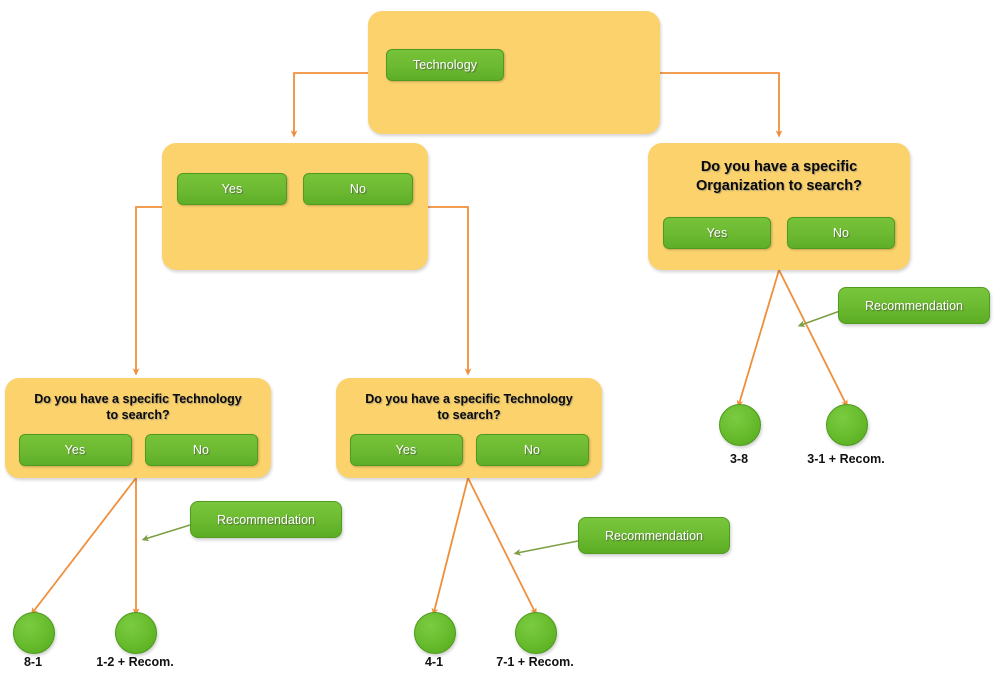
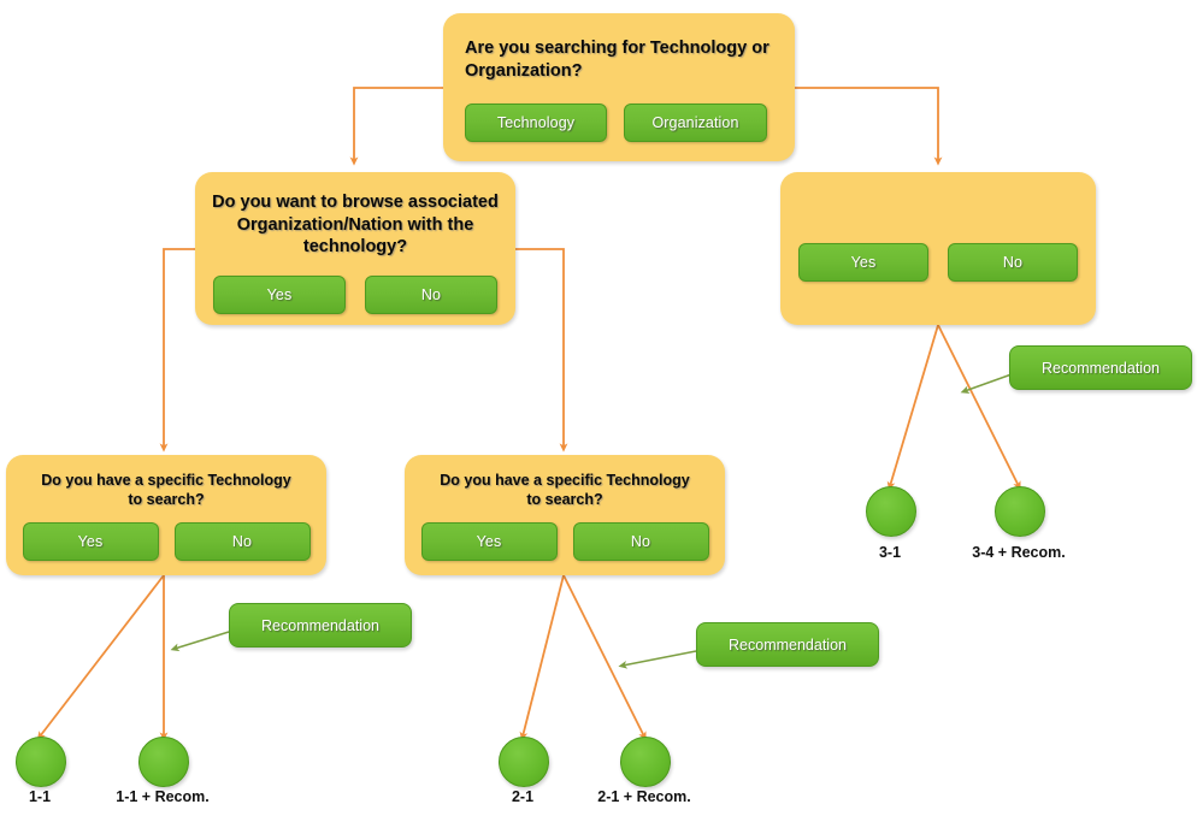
+ Are you searching for Technology or Organization?
  Technology
+ Organization
+ Do you want to browse associated Organization/Nation with the technology?
  Yes
  No
- Do you have a specific Organization to search?
  Yes
  No
  Do you have a specific Technology to search?
  Yes
  No
  Do you have a specific Technology to search?
  Yes
  No
  Recommendation
  Recommendation
  Recommendation
- 8-1
+ 1-1
- 1-2 + Recom.
+ 1-1 + Recom.
- 4-1
+ 2-1
- 7-1 + Recom.
+ 2-1 + Recom.
- 3-8
+ 3-1
- 3-1 + Recom.
+ 3-4 + Recom.
